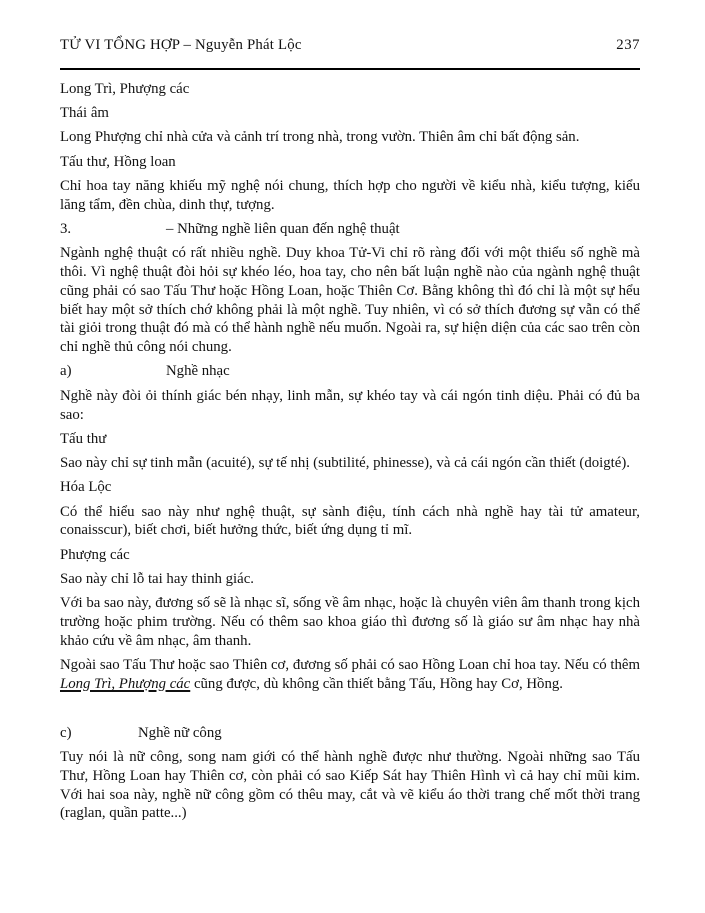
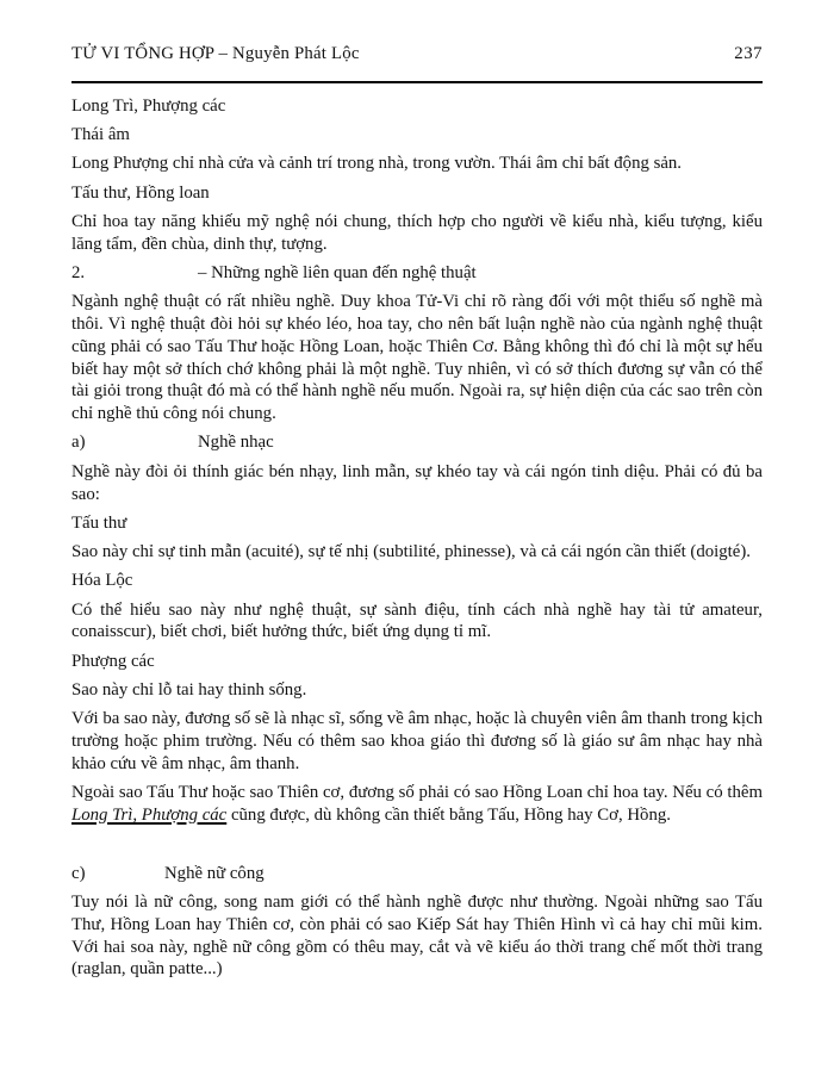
  TỬ VI TỔNG HỢP – Nguyễn Phát Lộc
  237
  Long Trì, Phượng các
  Thái âm
- Long Phượng chỉ nhà cửa và cảnh trí trong nhà, trong vườn. Thiên âm chỉ bất động sản.
+ Long Phượng chỉ nhà cửa và cảnh trí trong nhà, trong vườn. Thái âm chỉ bất động sản.
  Tấu thư, Hồng loan
  Chỉ hoa tay năng khiếu mỹ nghệ nói chung, thích hợp cho người về kiểu nhà, kiểu tượng, kiểu lăng tẩm, đền chùa, dinh thự, tượng.
- 3.
+ 2.
  – Những nghề liên quan đến nghệ thuật
  Ngành nghệ thuật có rất nhiều nghề. Duy khoa Tử-Vi chỉ rõ ràng đối với một thiểu số nghề mà thôi. Vì nghệ thuật đòi hỏi sự khéo léo, hoa tay, cho nên bất luận nghề nào của ngành nghệ thuật cũng phải có sao Tấu Thư hoặc Hồng Loan, hoặc Thiên Cơ. Bằng không thì đó chỉ là một sự hểu biết hay một sở thích chớ không phải là một nghề. Tuy nhiên, vì có sở thích đương sự vẫn có thể tài giỏi trong thuật đó mà có thể hành nghề nếu muốn. Ngoài ra, sự hiện diện của các sao trên còn chỉ nghề thủ công nói chung.
  a)
  Nghề nhạc
  Nghề này đòi ỏi thính giác bén nhạy, linh mẫn, sự khéo tay và cái ngón tinh diệu. Phải có đủ ba sao:
  Tấu thư
  Sao này chỉ sự tinh mẫn (acuité), sự tế nhị (subtilité, phinesse), và cả cái ngón cần thiết (doigté).
  Hóa Lộc
  Có thể hiểu sao này như nghệ thuật, sự sành điệu, tính cách nhà nghề hay tài tử amateur, conaisscur), biết chơi, biết hưởng thức, biết ứng dụng tỉ mĩ.
  Phượng các
- Sao này chỉ lỗ tai hay thinh giác.
+ Sao này chỉ lỗ tai hay thinh sống.
  Với ba sao này, đương số sẽ là nhạc sĩ, sống về âm nhạc, hoặc là chuyên viên âm thanh trong kịch trường hoặc phim trường. Nếu có thêm sao khoa giáo thì đương số là giáo sư âm nhạc hay nhà khảo cứu về âm nhạc, âm thanh.
  Ngoài sao Tấu Thư hoặc sao Thiên cơ, đương số phải có sao Hồng Loan chỉ hoa tay. Nếu có thêm Long Trì, Phượng các cũng được, dù không cần thiết bằng Tấu, Hồng hay Cơ, Hồng.
  c)
  Nghề nữ công
  Tuy nói là nữ công, song nam giới có thể hành nghề được như thường. Ngoài những sao Tấu Thư, Hồng Loan hay Thiên cơ, còn phải có sao Kiếp Sát hay Thiên Hình vì cả hay chỉ mũi kim. Với hai soa này, nghề nữ công gồm có thêu may, cắt và vẽ kiểu áo thời trang chế mốt thời trang (raglan, quần patte...)
